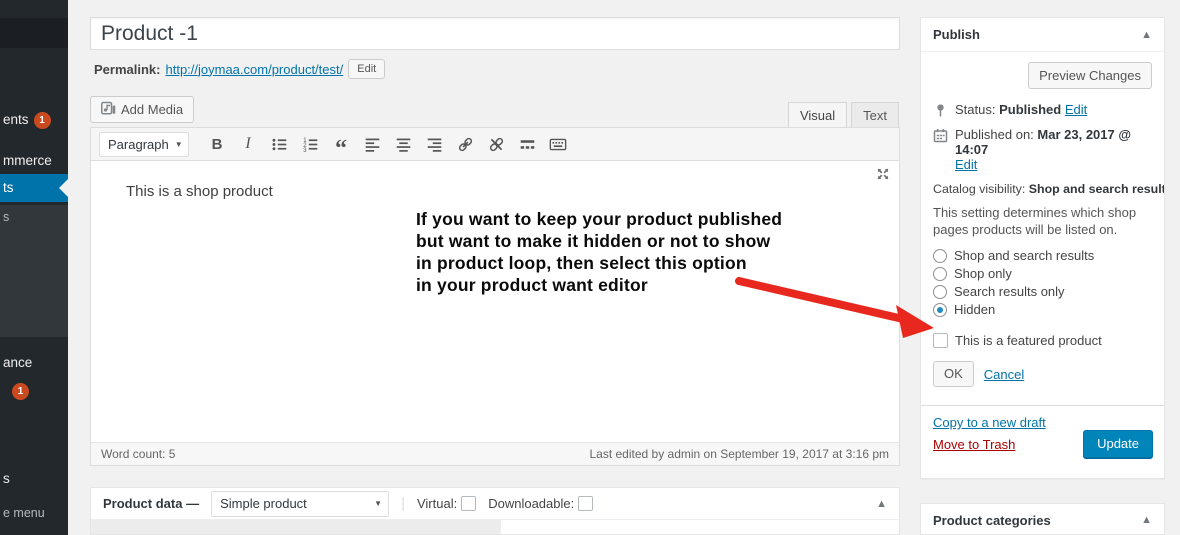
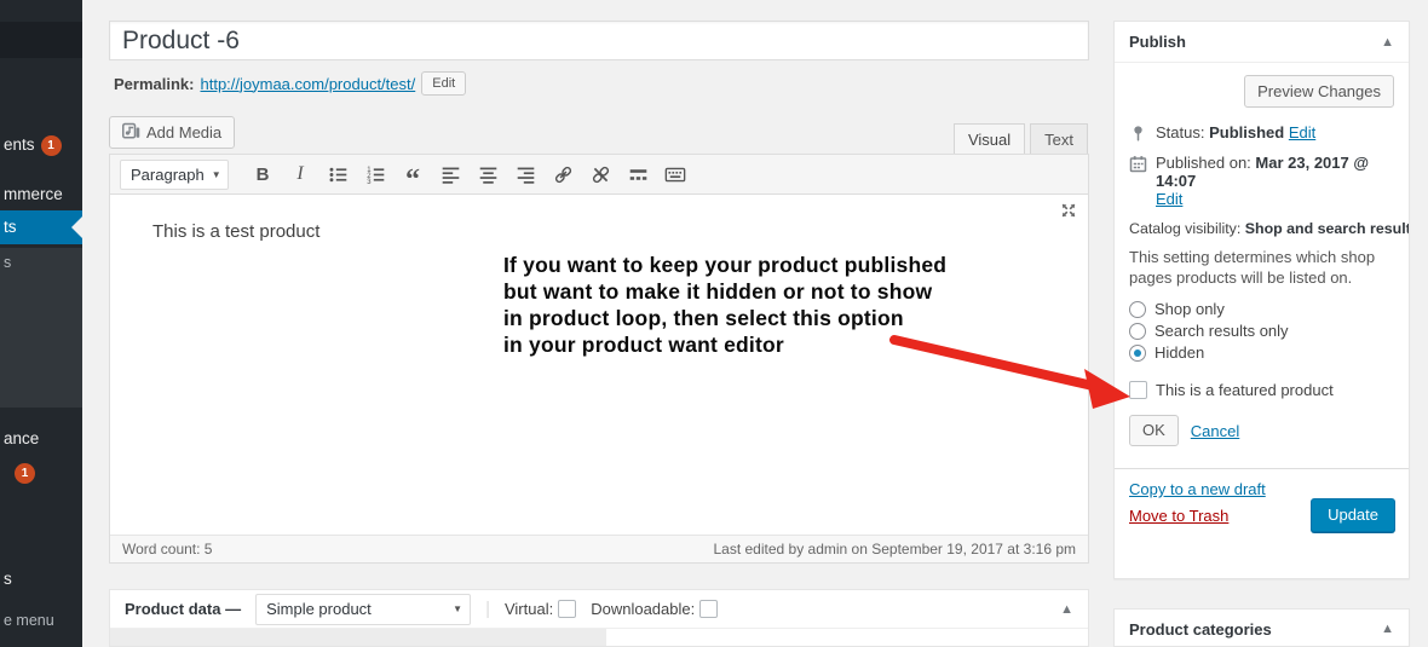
  ents 1
  mmerce
  ts
  s
  ance
  1
  s
  e menu
- Product -1
+ Product -6
  Permalink:
  http://joymaa.com/product/test/
  Edit
  Add Media
  Visual
  Text
  Paragraph
  ▼
  B
  I
  “
- This is a shop product
+ This is a test product
  If you want to keep your product published
  but want to make it hidden or not to show
  in product loop, then select this option
  in your product want editor
  Word count: 5
  Last edited by admin on September 19, 2017 at 3:16 pm
  Product data —
  Simple product
  ▼
  |
  Virtual:
  Downloadable:
  ▲
  Publish
  ▲
  Preview Changes
  Status: Published Edit
  Published on: Mar 23, 2017 @ 14:07
  Edit
  Catalog visibility: Shop and search result
  This setting determines which shop pages products will be listed on.
- Shop and search results
  Shop only
  Search results only
  Hidden
  This is a featured product
  OK
  Cancel
  Copy to a new draft
  Move to Trash
  Update
  Product categories
  ▲
